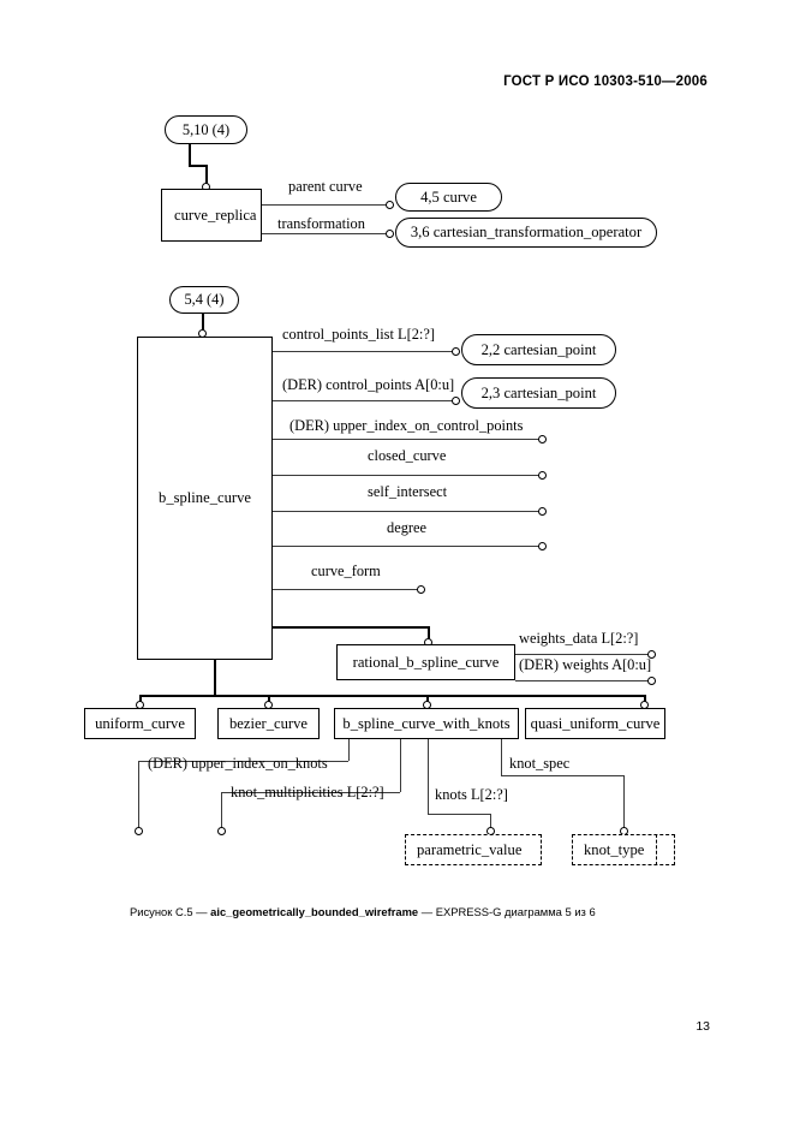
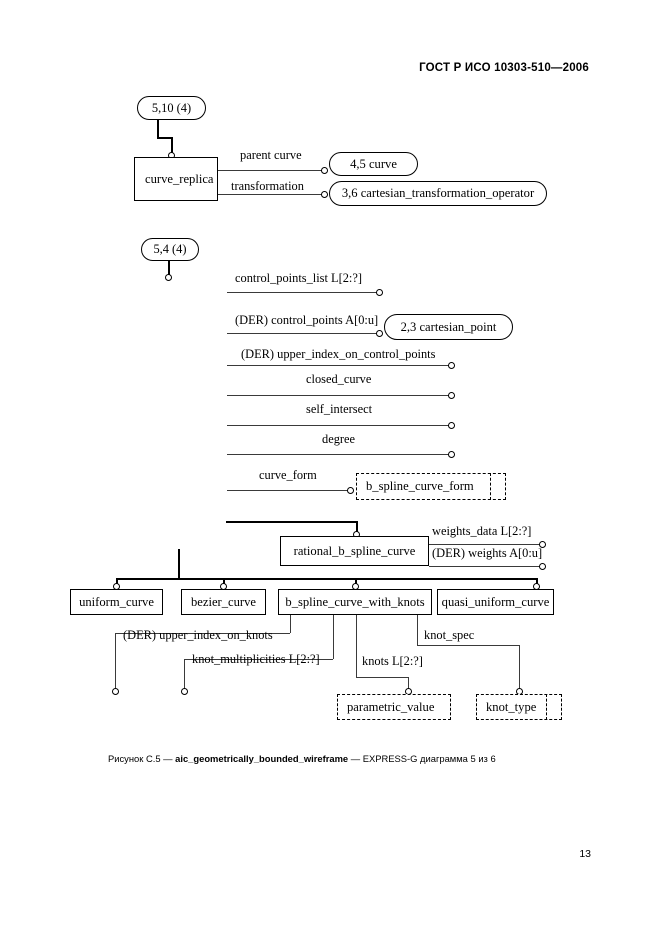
  ГОСТ Р ИСО 10303-510—2006
  13
  5,10 (4)
  curve_replica
  parent curve
  4,5 curve
  transformation
  3,6 cartesian_transformation_operator
  5,4 (4)
- b_spline_curve
  control_points_list L[2:?]
- 2,2 cartesian_point
  (DER) control_points A[0:u]
  2,3 cartesian_point
  (DER) upper_index_on_control_points
  closed_curve
  self_intersect
  degree
  curve_form
+ b_spline_curve_form
  rational_b_spline_curve
  weights_data L[2:?]
  (DER) weights A[0:u]
  uniform_curve
  bezier_curve
  b_spline_curve_with_knots
  quasi_uniform_curve
  (DER) upper_index_on_knots
  knot_multiplicities L[2:?]
  knots L[2:?]
  parametric_value
  knot_spec
  knot_type
  Рисунок С.5 — aic_geometrically_bounded_wireframe — EXPRESS-G диаграмма 5 из 6
